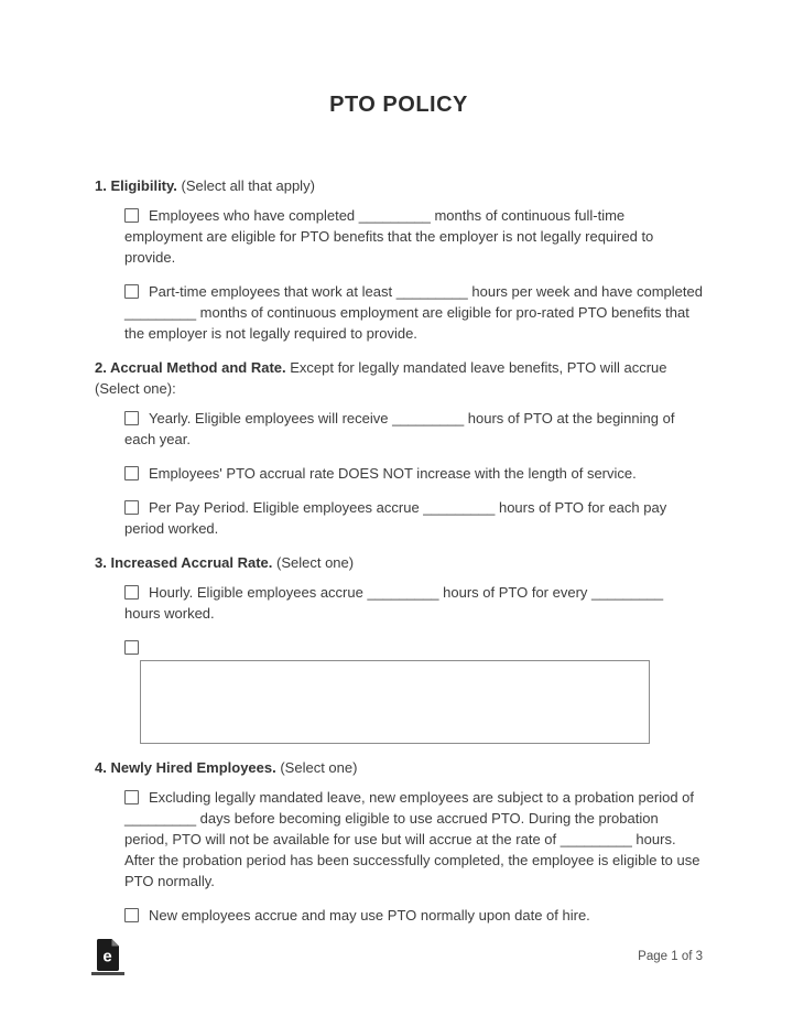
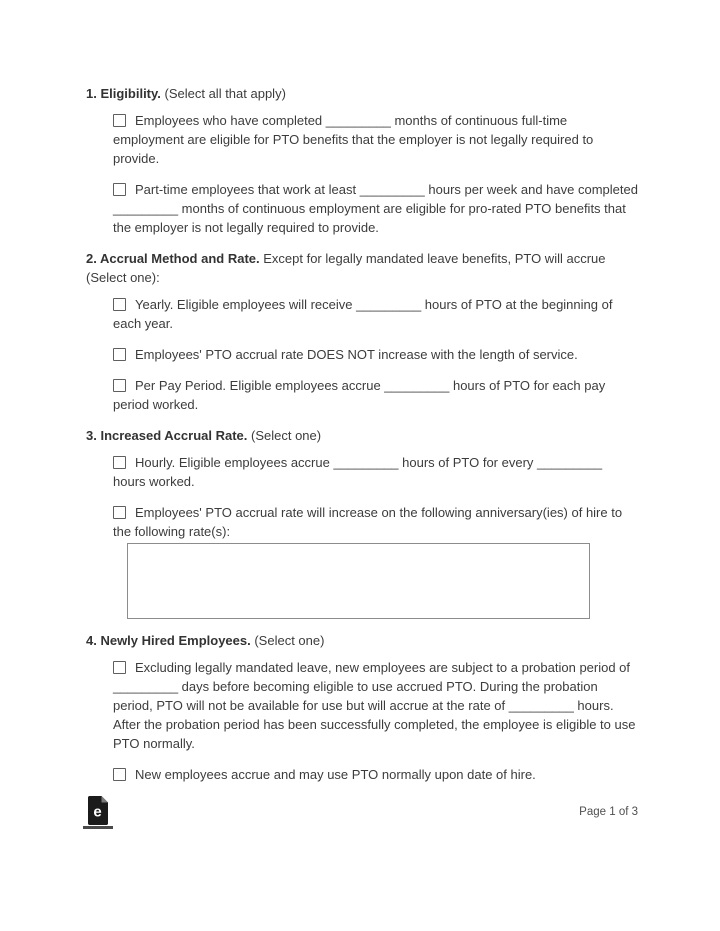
- PTO POLICY
  1. Eligibility. (Select all that apply)
  Employees who have completed _________ months of continuous full-time employment are eligible for PTO benefits that the employer is not legally required to provide.
  Part-time employees that work at least _________ hours per week and have completed _________ months of continuous employment are eligible for pro-rated PTO benefits that the employer is not legally required to provide.
  2. Accrual Method and Rate. Except for legally mandated leave benefits, PTO will accrue (Select one):
  Yearly. Eligible employees will receive _________ hours of PTO at the beginning of each year.
  Employees' PTO accrual rate DOES NOT increase with the length of service.
  Per Pay Period. Eligible employees accrue _________ hours of PTO for each pay period worked.
  3. Increased Accrual Rate. (Select one)
  Hourly. Eligible employees accrue _________ hours of PTO for every _________ hours worked.
+ Employees' PTO accrual rate will increase on the following anniversary(ies) of hire to the following rate(s):
  4. Newly Hired Employees. (Select one)
  Excluding legally mandated leave, new employees are subject to a probation period of _________ days before becoming eligible to use accrued PTO. During the probation period, PTO will not be available for use but will accrue at the rate of _________ hours. After the probation period has been successfully completed, the employee is eligible to use PTO normally.
  New employees accrue and may use PTO normally upon date of hire.
  e
  Page 1 of 3
